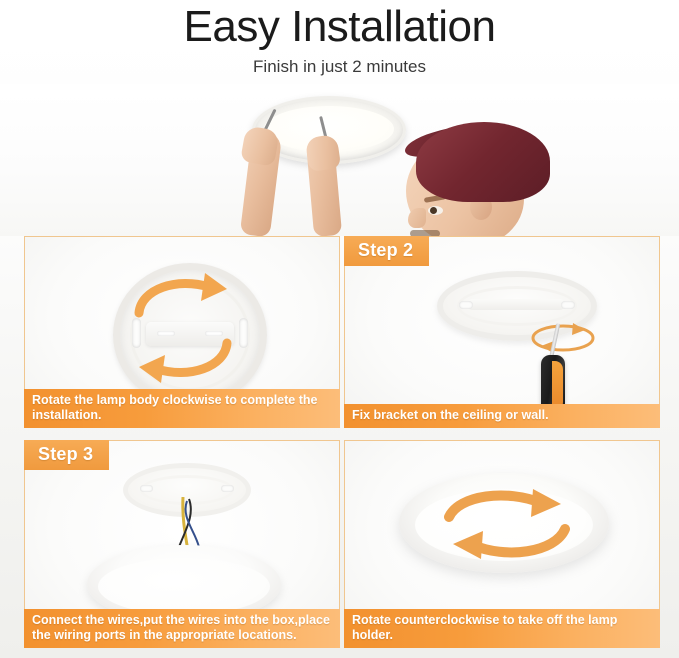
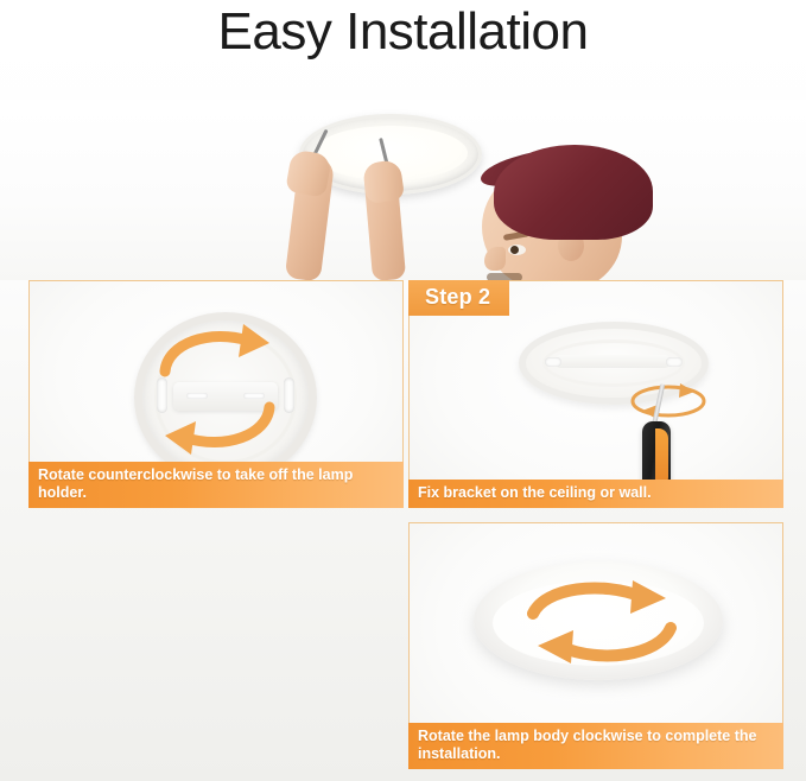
  Easy Installation
- Finish in just 2 minutes
- Rotate the lamp body clockwise to complete the installation.
+ Rotate counterclockwise to take off the lamp holder.
  Fix bracket on the ceiling or wall.
  Step 2
- Connect the wires,put the wires into the box,place the wiring ports in the appropriate locations.
- Step 3
- Rotate counterclockwise to take off the lamp holder.
+ Rotate the lamp body clockwise to complete the installation.
